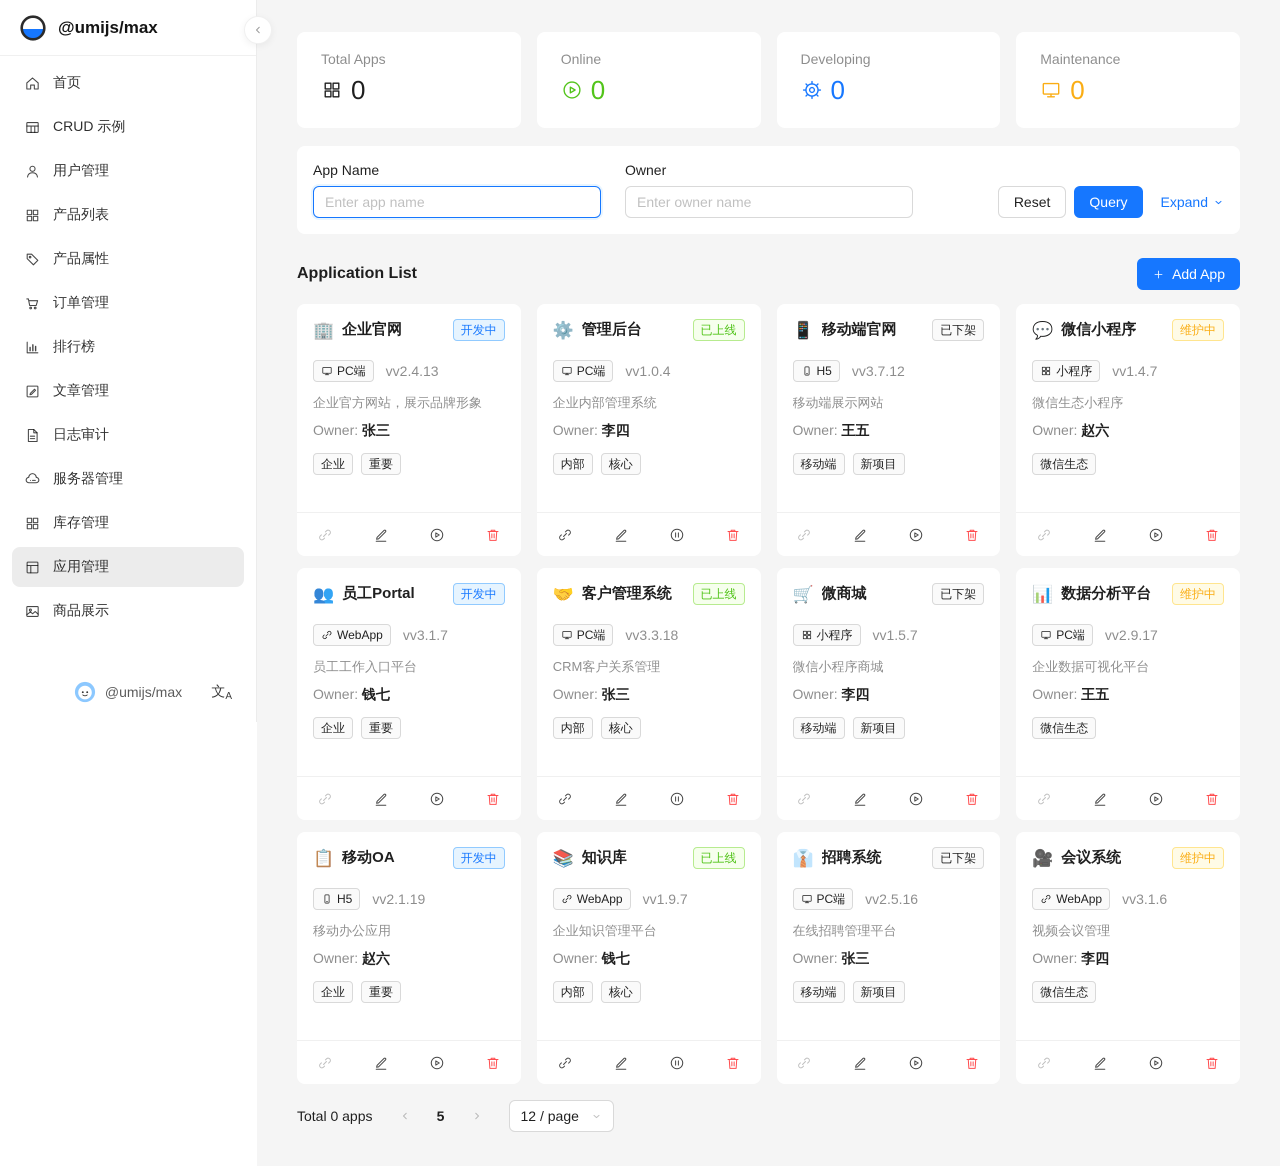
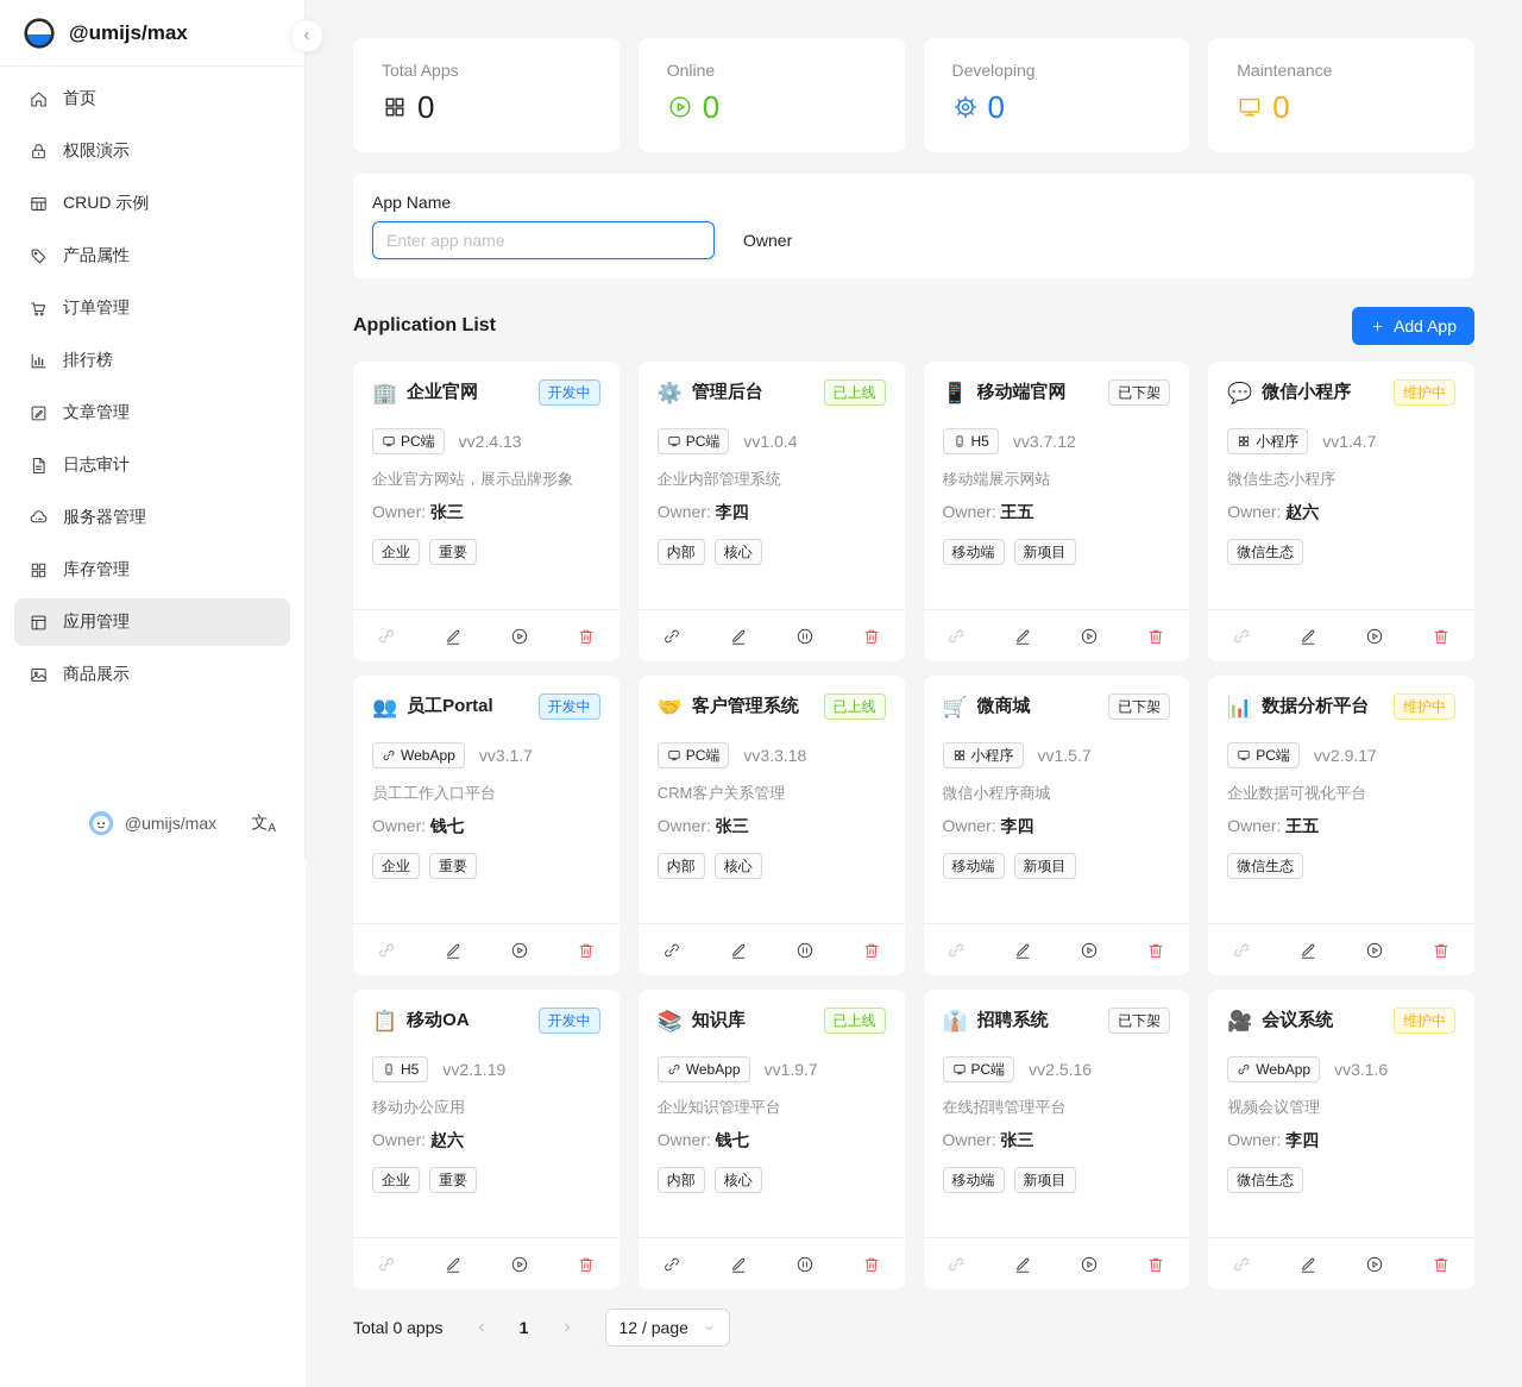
  @umijs/max
  首页
+ 权限演示
  CRUD 示例
- 用户管理
- 产品列表
  产品属性
  订单管理
  排行榜
  文章管理
  日志审计
  服务器管理
  库存管理
  应用管理
  商品展示
  @umijs/max
  文A
  Total Apps
  0
  Online
  0
  Developing
  0
  Maintenance
  0
  App Name
  Enter app name
  Owner
- Enter owner name
- Reset
- Query
- Expand
  Application List
  Add App
  🏢
  企业官网
  开发中
  PC端
  vv2.4.13
  企业官方网站，展示品牌形象
  Owner: 张三
  企业
  重要
  ⚙️
  管理后台
  已上线
  PC端
  vv1.0.4
  企业内部管理系统
  Owner: 李四
  内部
  核心
  📱
  移动端官网
  已下架
  H5
  vv3.7.12
  移动端展示网站
  Owner: 王五
  移动端
  新项目
  💬
  微信小程序
  维护中
  小程序
  vv1.4.7
  微信生态小程序
  Owner: 赵六
  微信生态
  👥
  员工Portal
  开发中
  WebApp
  vv3.1.7
  员工工作入口平台
  Owner: 钱七
  企业
  重要
  🤝
  客户管理系统
  已上线
  PC端
  vv3.3.18
  CRM客户关系管理
  Owner: 张三
  内部
  核心
  🛒
  微商城
  已下架
  小程序
  vv1.5.7
  微信小程序商城
  Owner: 李四
  移动端
  新项目
  📊
  数据分析平台
  维护中
  PC端
  vv2.9.17
  企业数据可视化平台
  Owner: 王五
  微信生态
  📋
  移动OA
  开发中
  H5
  vv2.1.19
  移动办公应用
  Owner: 赵六
  企业
  重要
  📚
  知识库
  已上线
  WebApp
  vv1.9.7
  企业知识管理平台
  Owner: 钱七
  内部
  核心
  👔
  招聘系统
  已下架
  PC端
  vv2.5.16
  在线招聘管理平台
  Owner: 张三
  移动端
  新项目
  🎥
  会议系统
  维护中
  WebApp
  vv3.1.6
  视频会议管理
  Owner: 李四
  微信生态
  Total 0 apps
- 5
+ 1
  12 / page
